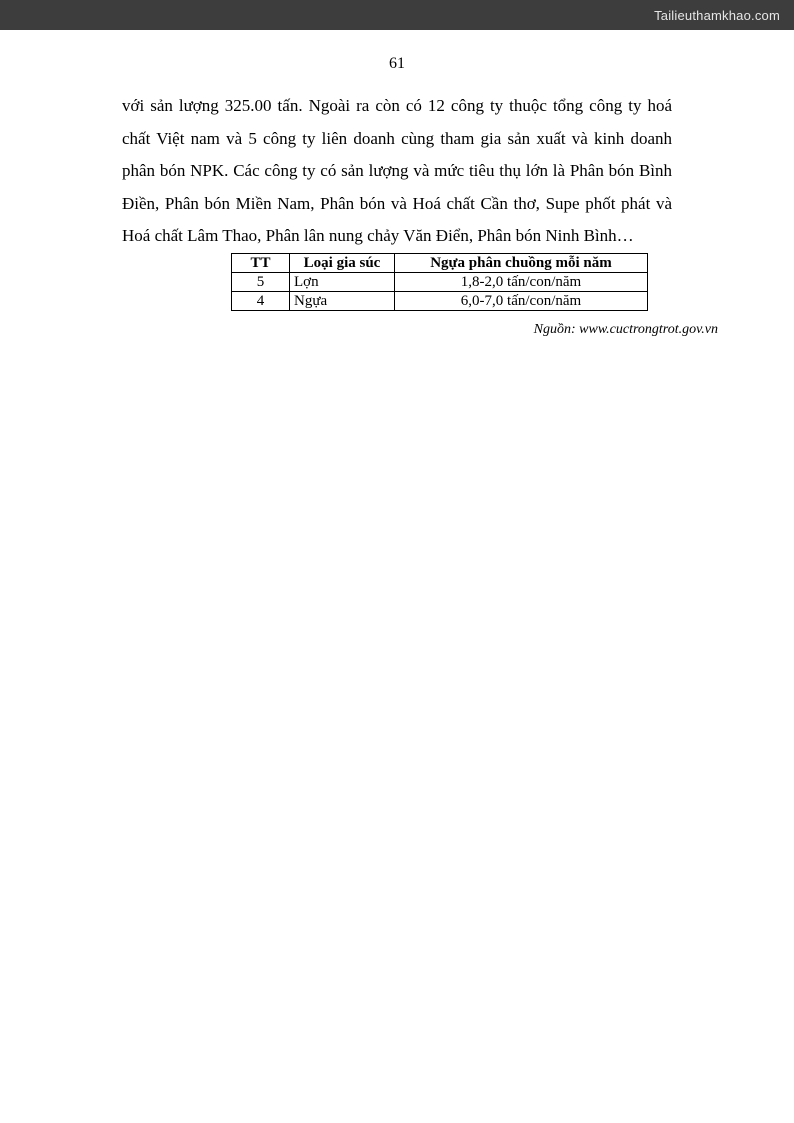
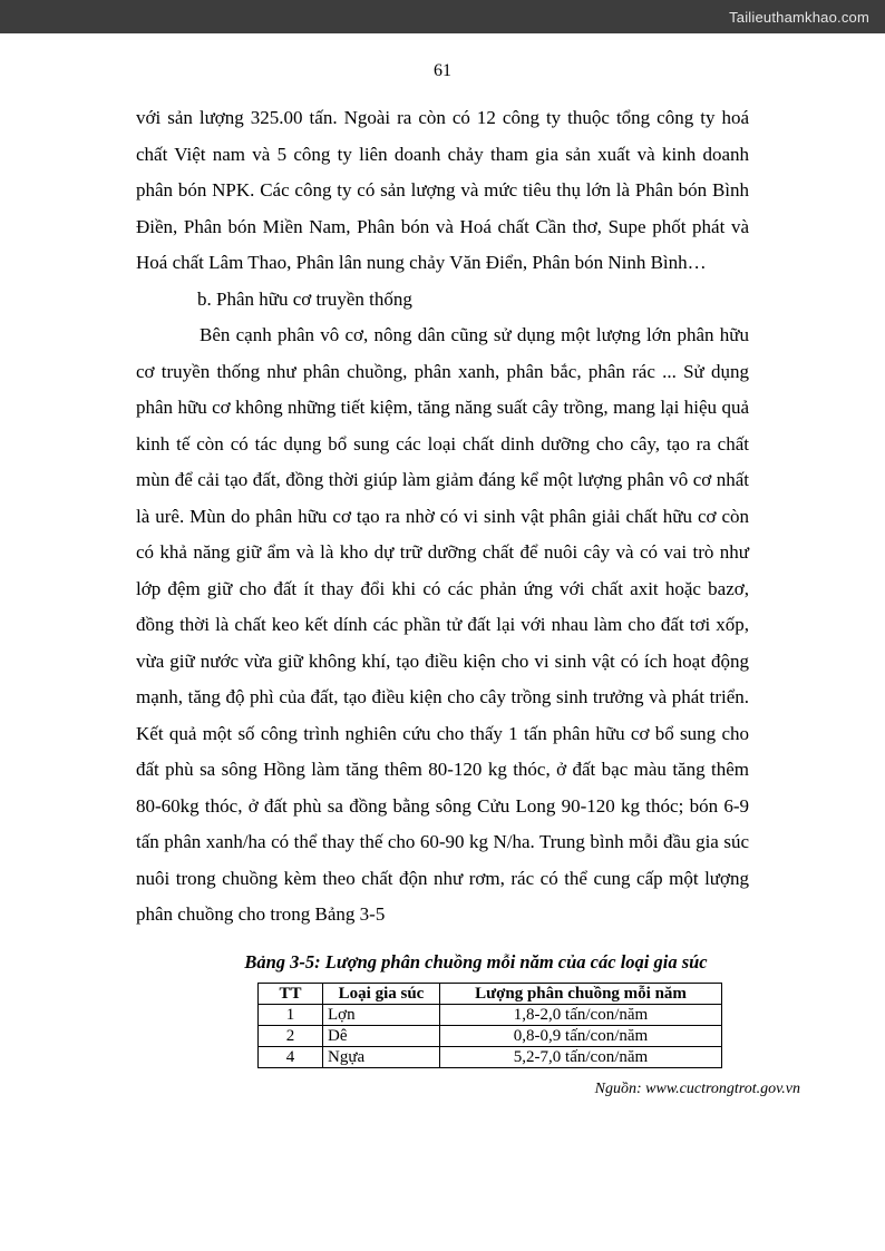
  Tailieuthamkhao.com
  61
- với sản lượng 325.00 tấn. Ngoài ra còn có 12 công ty thuộc tổng công ty hoá chất Việt nam và 5 công ty liên doanh cùng tham gia sản xuất và kinh doanh phân bón NPK. Các công ty có sản lượng và mức tiêu thụ lớn là Phân bón Bình Điền, Phân bón Miền Nam, Phân bón và Hoá chất Cần thơ, Supe phốt phát và Hoá chất Lâm Thao, Phân lân nung chảy Văn Điển, Phân bón Ninh Bình…
+ với sản lượng 325.00 tấn. Ngoài ra còn có 12 công ty thuộc tổng công ty hoá chất Việt nam và 5 công ty liên doanh chảy tham gia sản xuất và kinh doanh phân bón NPK. Các công ty có sản lượng và mức tiêu thụ lớn là Phân bón Bình Điền, Phân bón Miền Nam, Phân bón và Hoá chất Cần thơ, Supe phốt phát và Hoá chất Lâm Thao, Phân lân nung chảy Văn Điển, Phân bón Ninh Bình…
+ b. Phân hữu cơ truyền thống
+ Bên cạnh phân vô cơ, nông dân cũng sử dụng một lượng lớn phân hữu cơ truyền thống như phân chuồng, phân xanh, phân bắc, phân rác ... Sử dụng phân hữu cơ không những tiết kiệm, tăng năng suất cây trồng, mang lại hiệu quả kinh tế còn có tác dụng bổ sung các loại chất dinh dưỡng cho cây, tạo ra chất mùn để cải tạo đất, đồng thời giúp làm giảm đáng kể một lượng phân vô cơ nhất là urê. Mùn do phân hữu cơ tạo ra nhờ có vi sinh vật phân giải chất hữu cơ còn có khả năng giữ ẩm và là kho dự trữ dưỡng chất để nuôi cây và có vai trò như lớp đệm giữ cho đất ít thay đổi khi có các phản ứng với chất axit hoặc bazơ, đồng thời là chất keo kết dính các phần tử đất lại với nhau làm cho đất tơi xốp, vừa giữ nước vừa giữ không khí, tạo điều kiện cho vi sinh vật có ích hoạt động mạnh, tăng độ phì của đất, tạo điều kiện cho cây trồng sinh trưởng và phát triển. Kết quả một số công trình nghiên cứu cho thấy 1 tấn phân hữu cơ bổ sung cho đất phù sa sông Hồng làm tăng thêm 80-120 kg thóc, ở đất bạc màu tăng thêm 80-60kg thóc, ở đất phù sa đồng bằng sông Cửu Long 90-120 kg thóc; bón 6-9 tấn phân xanh/ha có thể thay thế cho 60-90 kg N/ha. Trung bình mỗi đầu gia súc nuôi trong chuồng kèm theo chất độn như rơm, rác có thể cung cấp một lượng phân chuồng cho trong Bảng 3-5
+ Bảng 3-5: Lượng phân chuồng mỗi năm của các loại gia súc
- TT	Loại gia súc	Ngựa phân chuồng mỗi năm
+ TT	Loại gia súc	Lượng phân chuồng mỗi năm
- 5	Lợn	1,8-2,0 tấn/con/năm
+ 1	Lợn	1,8-2,0 tấn/con/năm
+ 2	Dê	0,8-0,9 tấn/con/năm
- 4	Ngựa	6,0-7,0 tấn/con/năm
+ 4	Ngựa	5,2-7,0 tấn/con/năm
  Nguồn: www.cuctrongtrot.gov.vn
